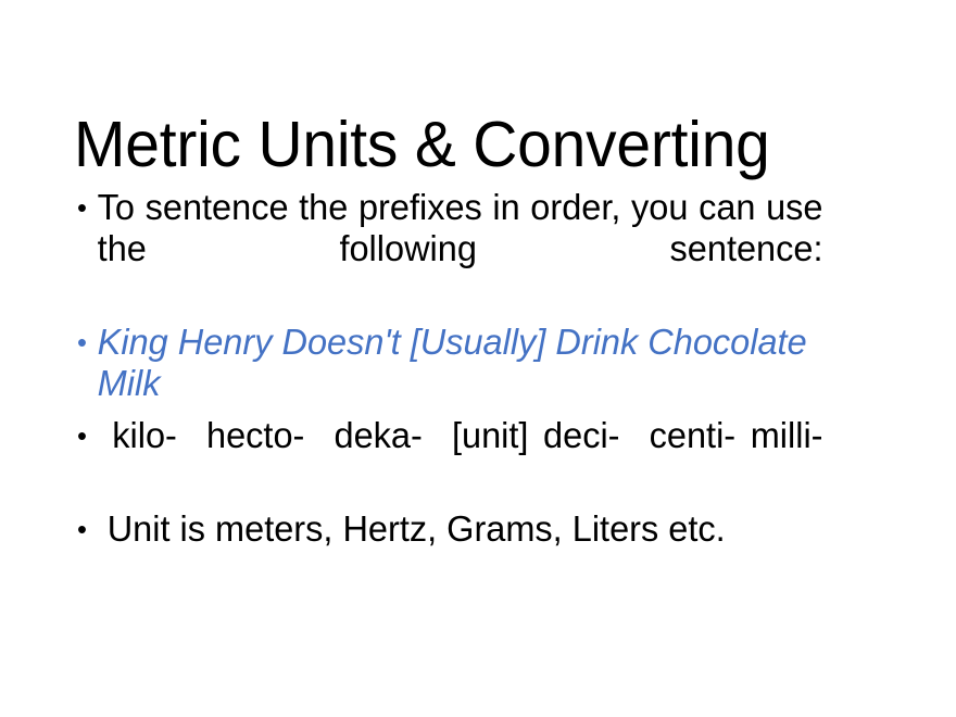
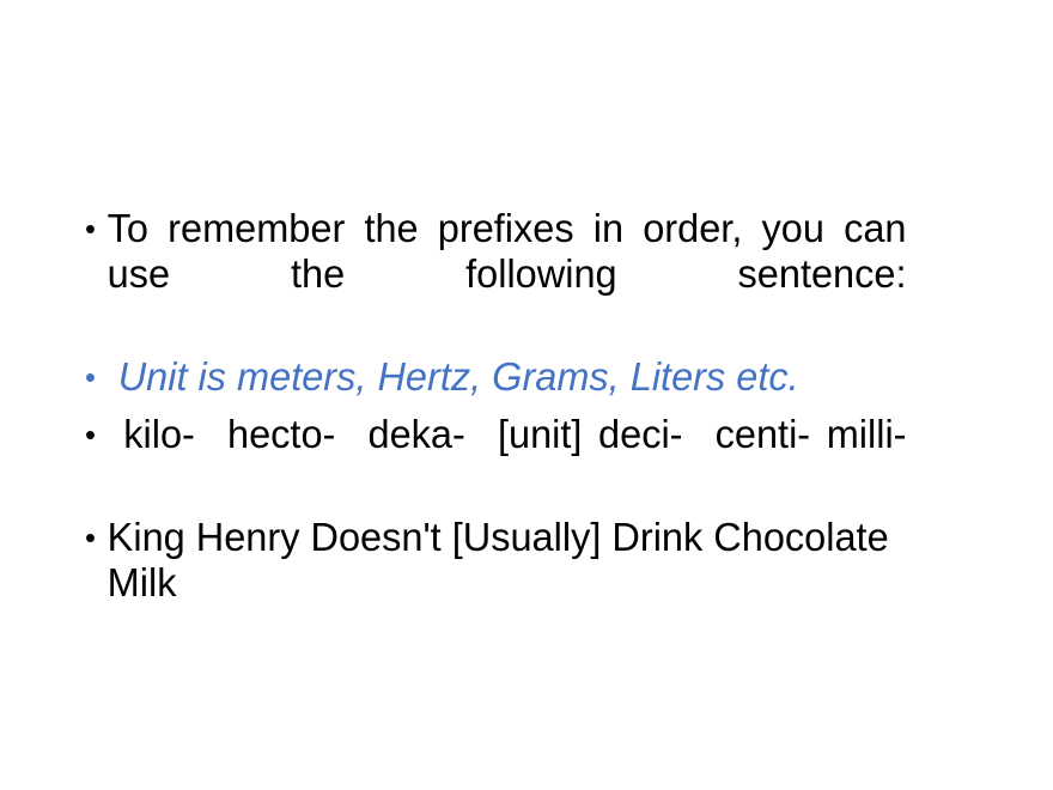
- Metric Units & Converting
  •
- To sentence the prefixes in order, you can use the following sentence:
+ To remember the prefixes in order, you can use the following sentence:
  •
- King Henry Doesn't [Usually] Drink Chocolate Milk
+ Unit is meters, Hertz, Grams, Liters etc.
  •
  kilo- hecto- deka- [unit] deci- centi- milli-
  •
- Unit is meters, Hertz, Grams, Liters etc.
+ King Henry Doesn't [Usually] Drink Chocolate Milk
